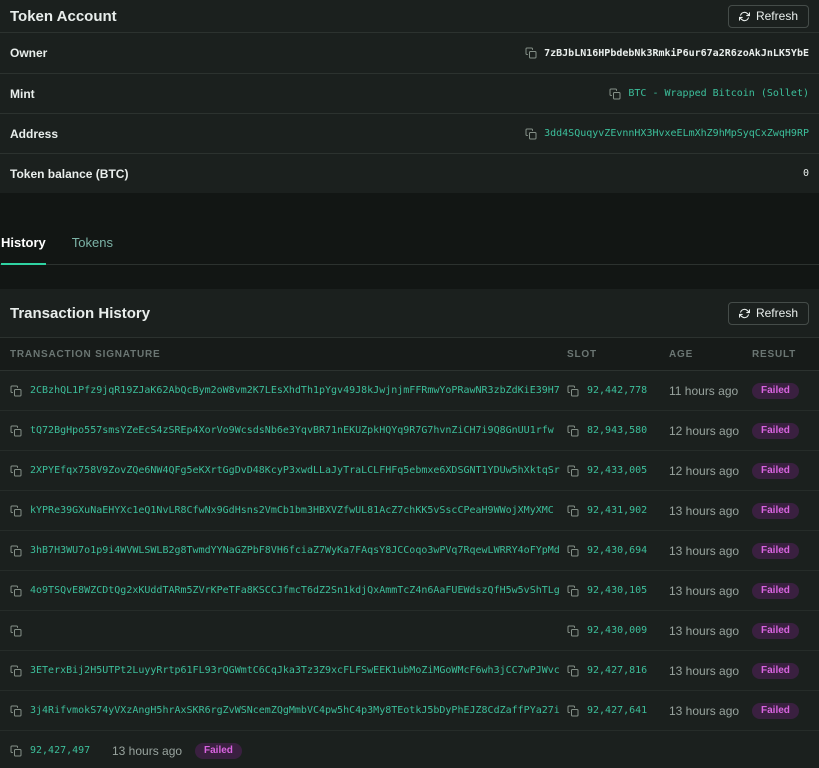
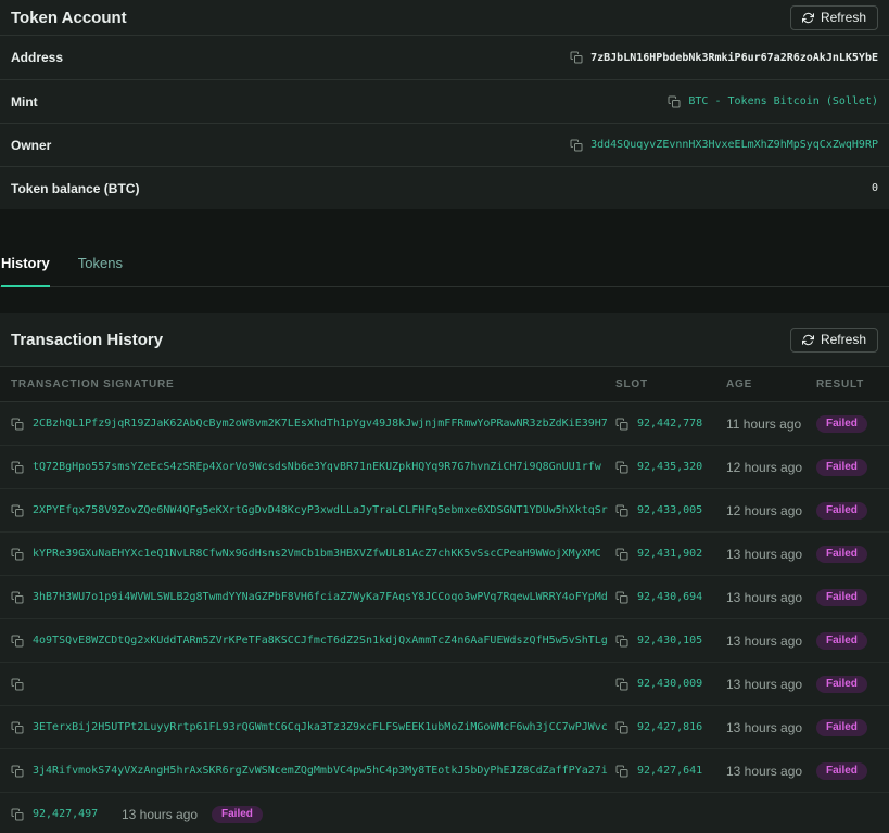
  Token Account
  Refresh
- Owner
+ Address
  7zBJbLN16HPbdebNk3RmkiP6ur67a2R6zoAkJnLK5YbE
  Mint
- BTC - Wrapped Bitcoin (Sollet)
+ BTC - Tokens Bitcoin (Sollet)
- Address
+ Owner
  3dd4SQuqyvZEvnnHX3HvxeELmXhZ9hMpSyqCxZwqH9RP
  Token balance (BTC)
  0
  History
  Tokens
  Transaction History
  Refresh
  TRANSACTION SIGNATURE
  SLOT
  AGE
  RESULT
  2CBzhQL1Pfz9jqR19ZJaK62AbQcBym2oW8vm2K7LEsXhdTh1pYgv49J8kJwjnjmFFRmwYoPRawNR3zbZdKiE39H7
  92,442,778
  11 hours ago
  Failed
  tQ72BgHpo557smsYZeEcS4zSREp4XorVo9WcsdsNb6e3YqvBR71nEKUZpkHQYq9R7G7hvnZiCH7i9Q8GnUU1rfw
- 82,943,580
+ 92,435,320
  12 hours ago
  Failed
  2XPYEfqx758V9ZovZQe6NW4QFg5eKXrtGgDvD48KcyP3xwdLLaJyTraLCLFHFq5ebmxe6XDSGNT1YDUw5hXktqSr
  92,433,005
  12 hours ago
  Failed
  kYPRe39GXuNaEHYXc1eQ1NvLR8CfwNx9GdHsns2VmCb1bm3HBXVZfwUL81AcZ7chKK5vSscCPeaH9WWojXMyXMC
  92,431,902
  13 hours ago
  Failed
  3hB7H3WU7o1p9i4WVWLSWLB2g8TwmdYYNaGZPbF8VH6fciaZ7WyKa7FAqsY8JCCoqo3wPVq7RqewLWRRY4oFYpMd
  92,430,694
  13 hours ago
  Failed
  4o9TSQvE8WZCDtQg2xKUddTARm5ZVrKPeTFa8KSCCJfmcT6dZ2Sn1kdjQxAmmTcZ4n6AaFUEWdszQfH5w5vShTLg
  92,430,105
  13 hours ago
  Failed
  92,430,009
  13 hours ago
  Failed
  3ETerxBij2H5UTPt2LuyyRrtp61FL93rQGWmtC6CqJka3Tz3Z9xcFLFSwEEK1ubMoZiMGoWMcF6wh3jCC7wPJWvc
  92,427,816
  13 hours ago
  Failed
  3j4RifvmokS74yVXzAngH5hrAxSKR6rgZvWSNcemZQgMmbVC4pw5hC4p3My8TEotkJ5bDyPhEJZ8CdZaffPYa27i
  92,427,641
  13 hours ago
  Failed
  92,427,497
  13 hours ago
  Failed
